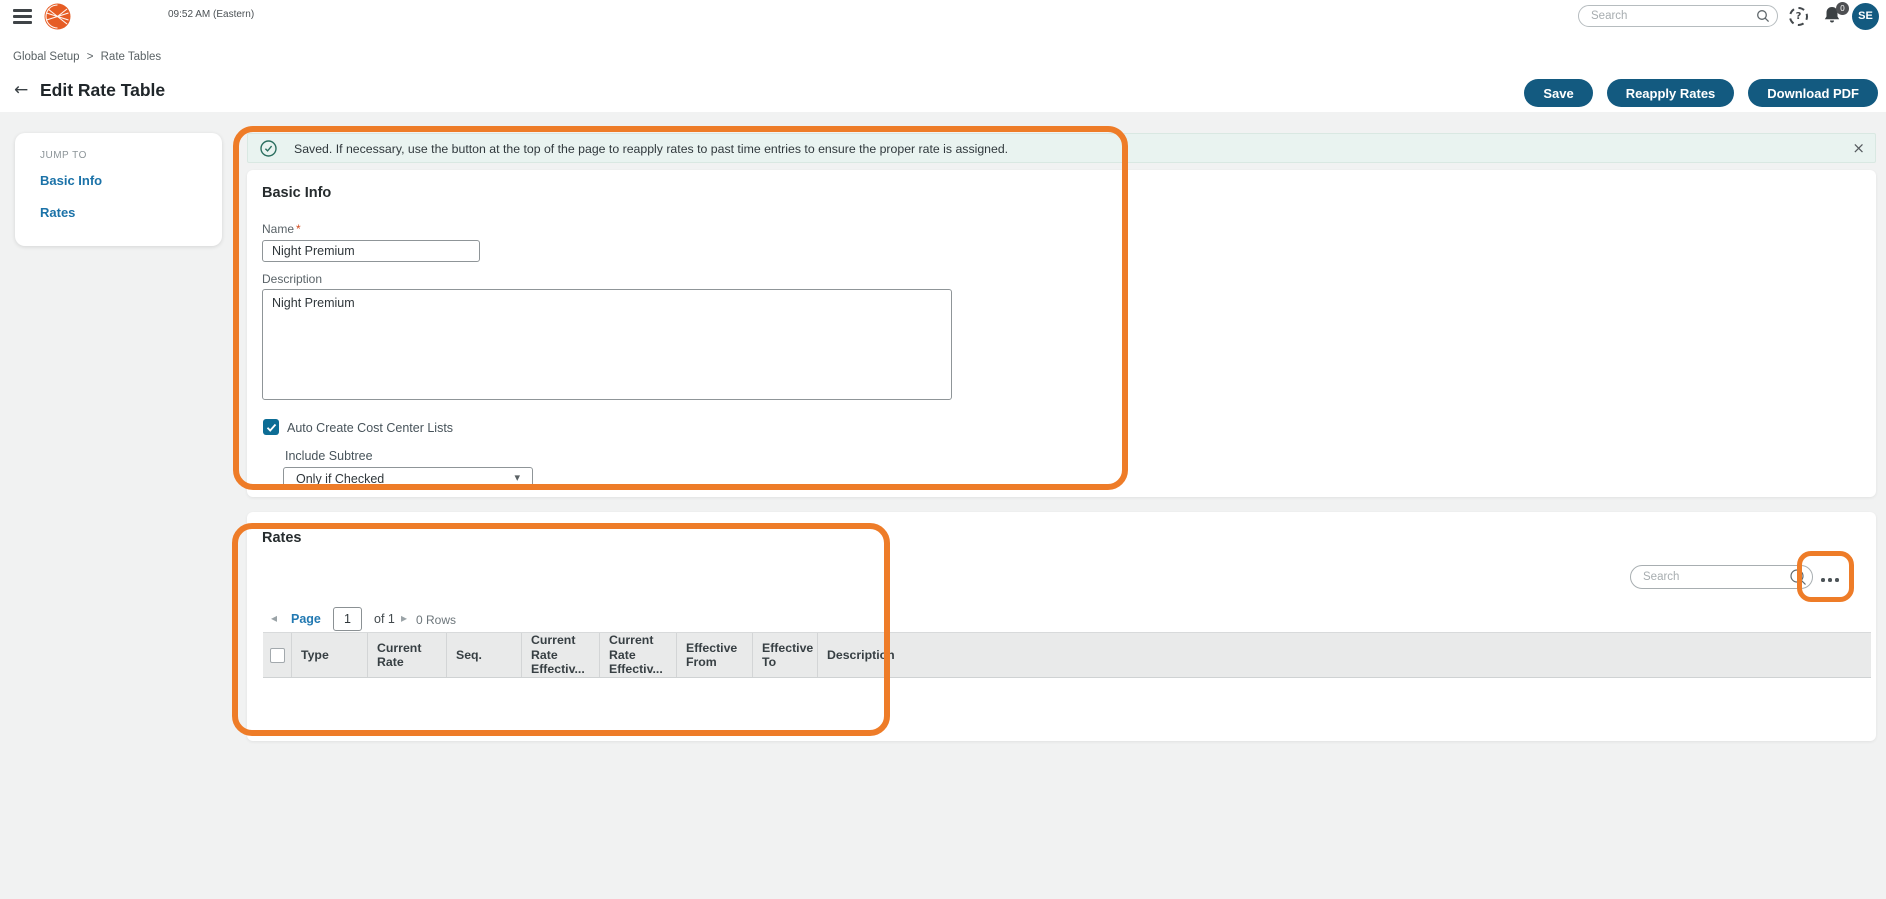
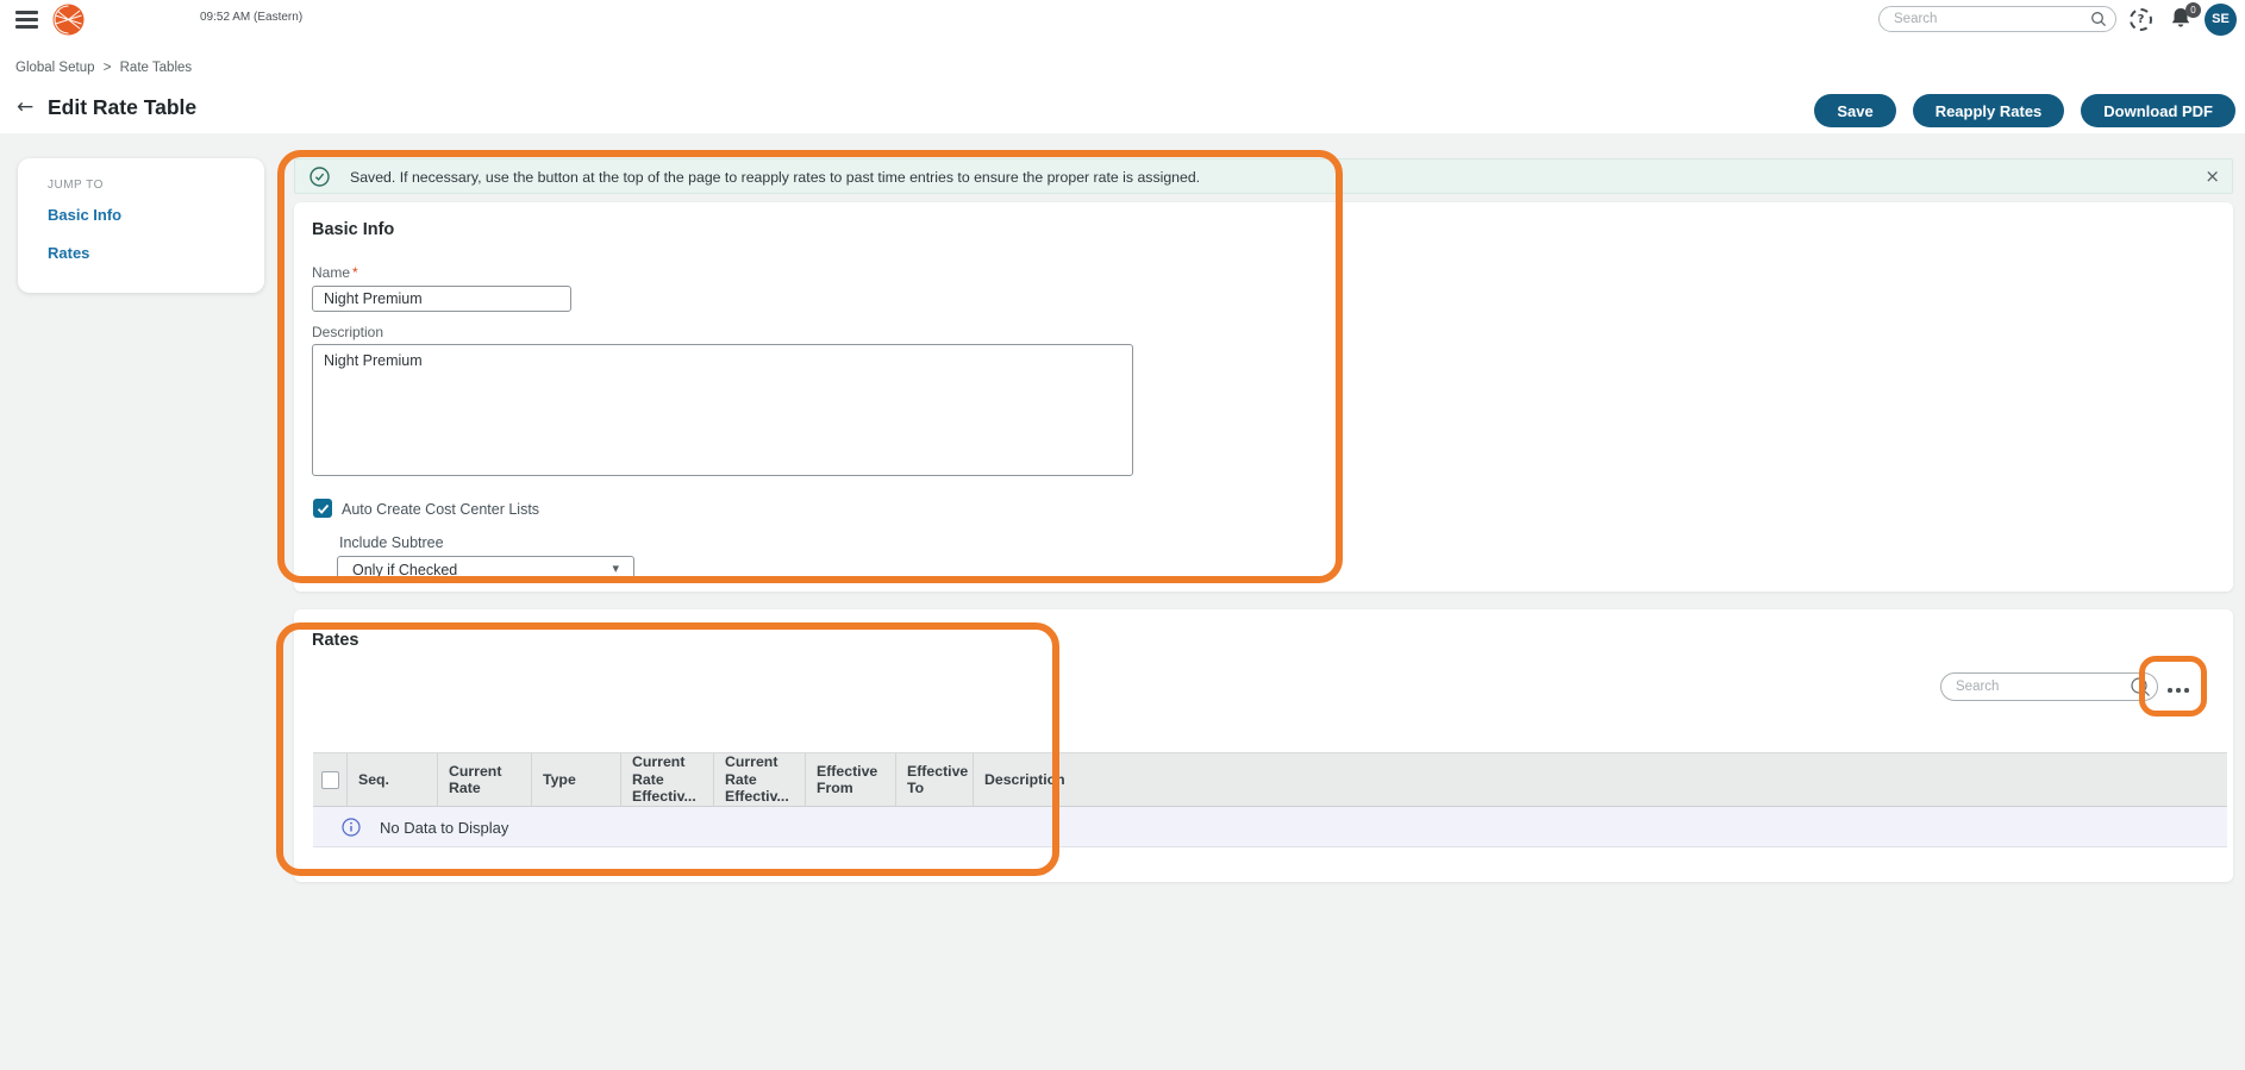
  09:52 AM (Eastern)
  Search
  ?
  0
  SE
  Global Setup > Rate Tables
  ←
  Edit Rate Table
  Save
  Reapply Rates
  Download PDF
  JUMP TO
  Basic Info
  Rates
  Saved. If necessary, use the button at the top of the page to reapply rates to past time entries to ensure the proper rate is assigned.
  ×
  Basic Info
  Name *
  Night Premium
  Description
  Night Premium
  Auto Create Cost Center Lists
  Include Subtree
  Only if Checked
  ▾
  Rates
  Search
- ◂
- Page
- 1
- of 1
- ▸
- 0 Rows
- Type
+ Seq.
  Current Rate
- Seq.
+ Type
  Current Rate Effectiv...
  Current Rate Effectiv...
  Effective From
  Effective To
  Descriptio
+ No Data to Display
